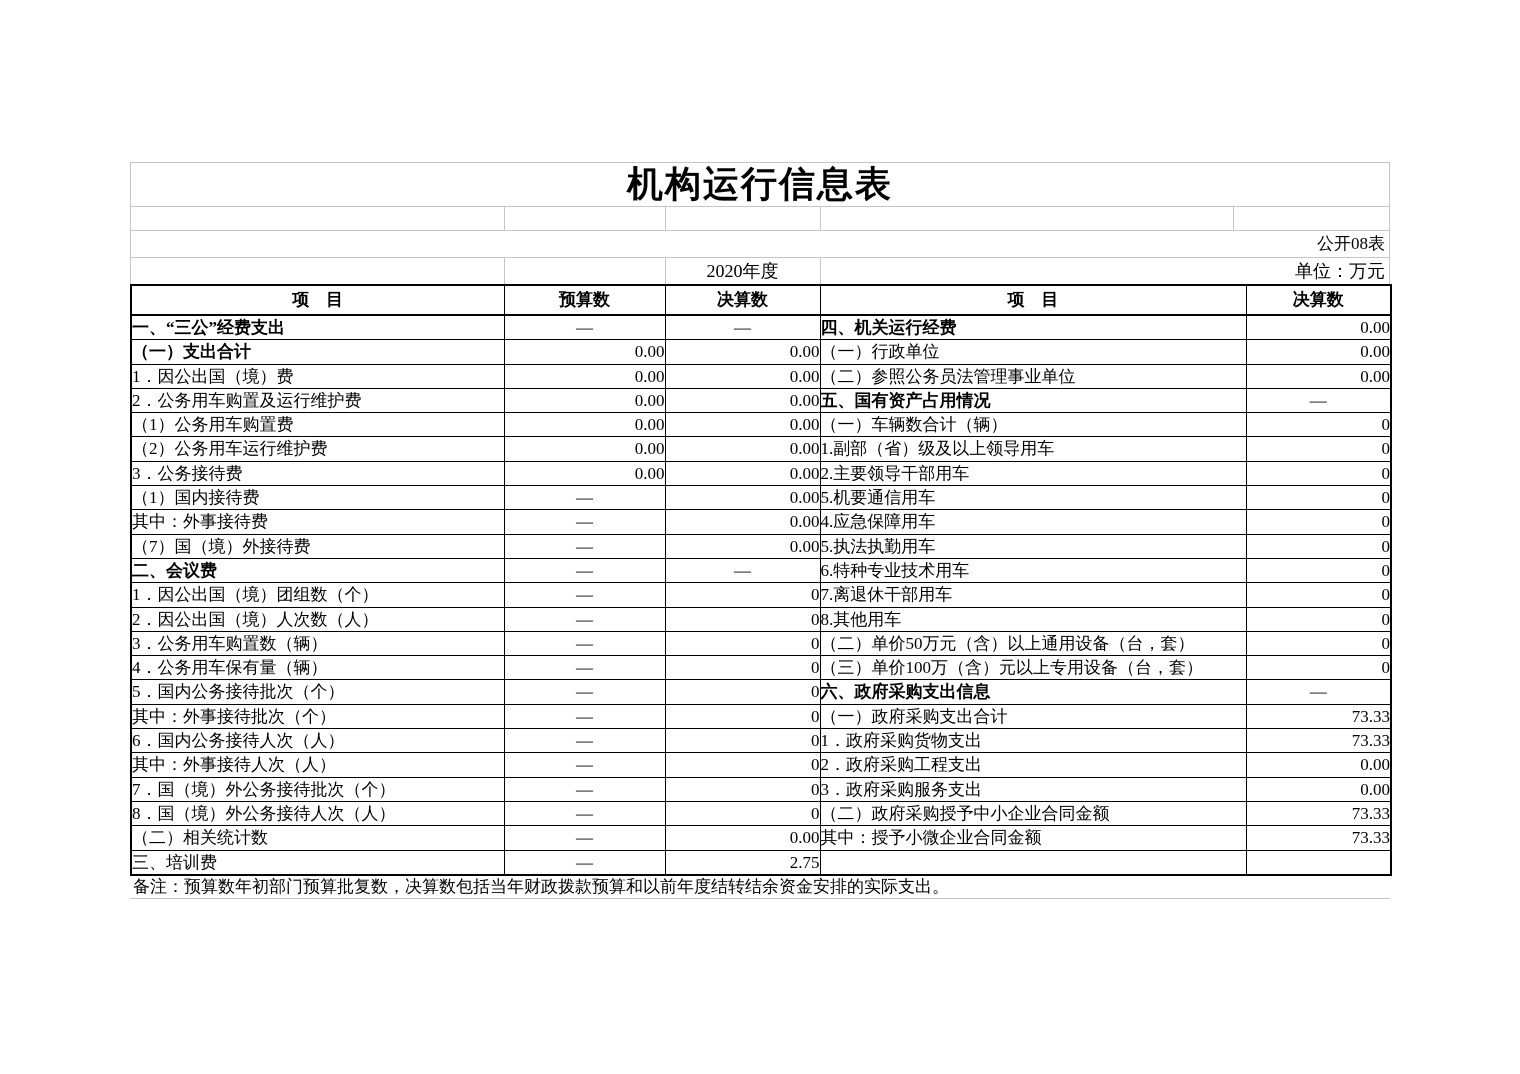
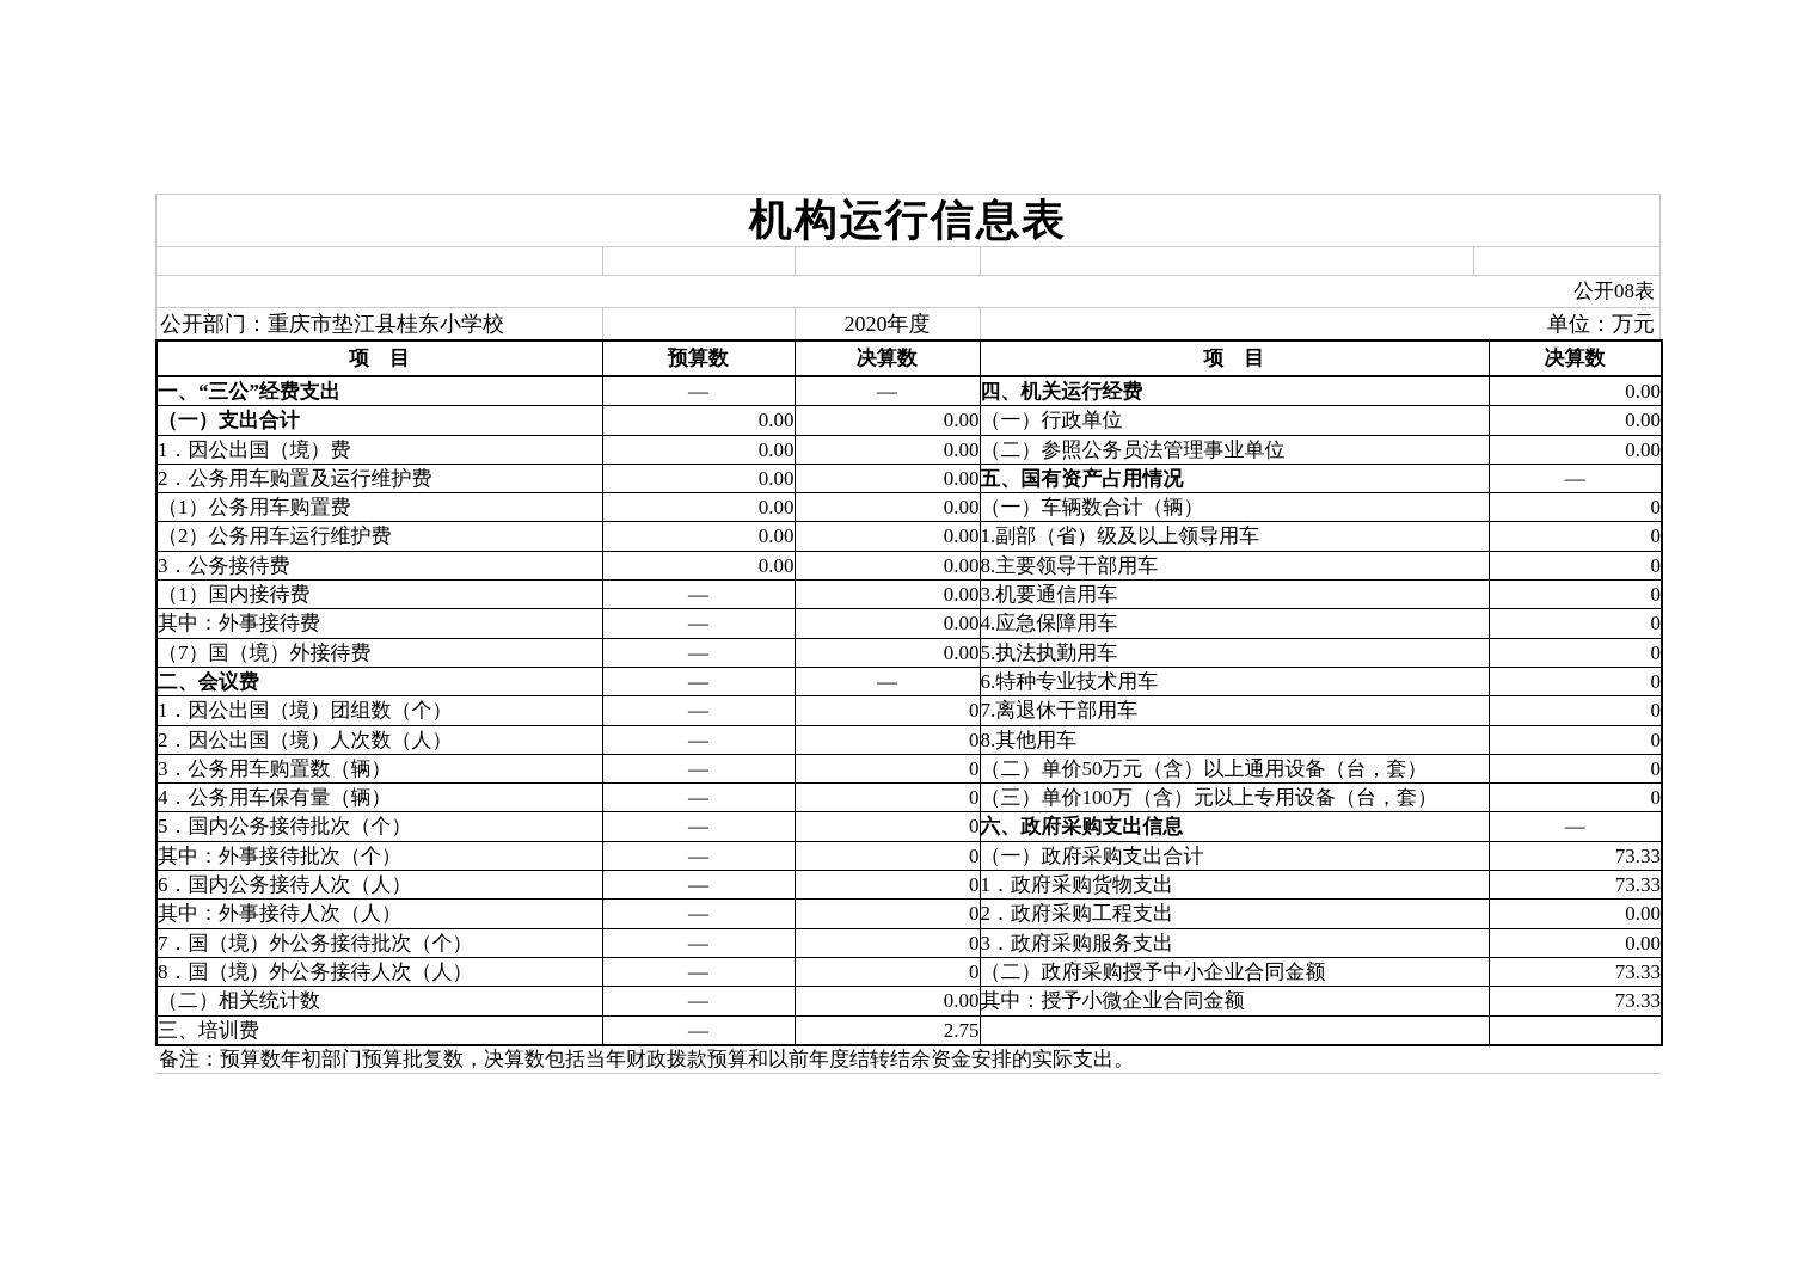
  机构运行信息表
  公开08表
+ 公开部门：重庆市垫江县桂东小学校
  2020年度
  单位：万元
  项 目	预算数	决算数	项 目	决算数
  一、“三公”经费支出	—	—	四、机关运行经费	0.00
  （一）支出合计	0.00	0.00	（一）行政单位	0.00
  1．因公出国（境）费	0.00	0.00	（二）参照公务员法管理事业单位	0.00
  2．公务用车购置及运行维护费	0.00	0.00	五、国有资产占用情况	—
  （1）公务用车购置费	0.00	0.00	（一）车辆数合计（辆）	0
  （2）公务用车运行维护费	0.00	0.00	1.副部（省）级及以上领导用车	0
- 3．公务接待费	0.00	0.00	2.主要领导干部用车	0
+ 3．公务接待费	0.00	0.00	8.主要领导干部用车	0
- （1）国内接待费	—	0.00	5.机要通信用车	0
+ （1）国内接待费	—	0.00	3.机要通信用车	0
  其中：外事接待费	—	0.00	4.应急保障用车	0
  （7）国（境）外接待费	—	0.00	5.执法执勤用车	0
  二、会议费	—	—	6.特种专业技术用车	0
  1．因公出国（境）团组数（个）	—	0	7.离退休干部用车	0
  2．因公出国（境）人次数（人）	—	0	8.其他用车	0
  3．公务用车购置数（辆）	—	0	（二）单价50万元（含）以上通用设备（台，套）	0
  4．公务用车保有量（辆）	—	0	（三）单价100万（含）元以上专用设备（台，套）	0
  5．国内公务接待批次（个）	—	0	六、政府采购支出信息	—
  其中：外事接待批次（个）	—	0	（一）政府采购支出合计	73.33
  6．国内公务接待人次（人）	—	0	1．政府采购货物支出	73.33
  其中：外事接待人次（人）	—	0	2．政府采购工程支出	0.00
  7．国（境）外公务接待批次（个）	—	0	3．政府采购服务支出	0.00
  8．国（境）外公务接待人次（人）	—	0	（二）政府采购授予中小企业合同金额	73.33
  （二）相关统计数	—	0.00	其中：授予小微企业合同金额	73.33
  三、培训费	—	2.75
  备注：预算数年初部门预算批复数，决算数包括当年财政拨款预算和以前年度结转结余资金安排的实际支出。
